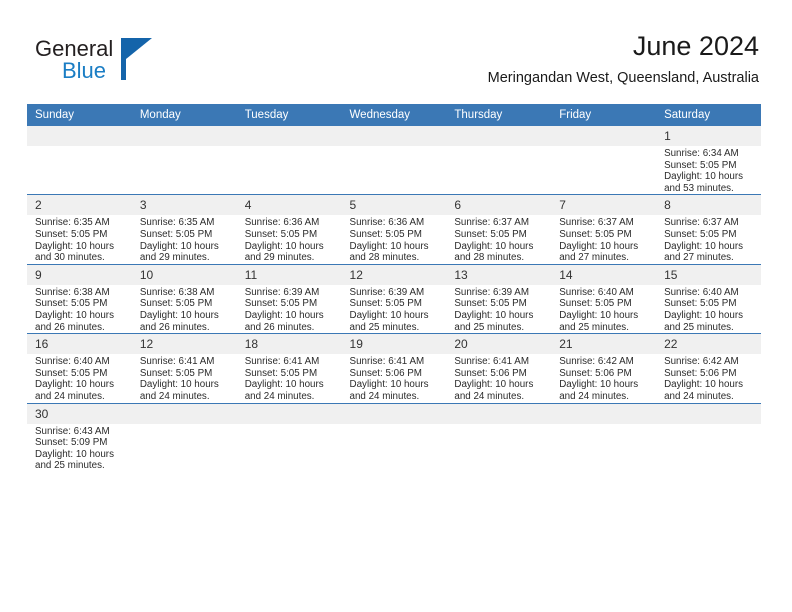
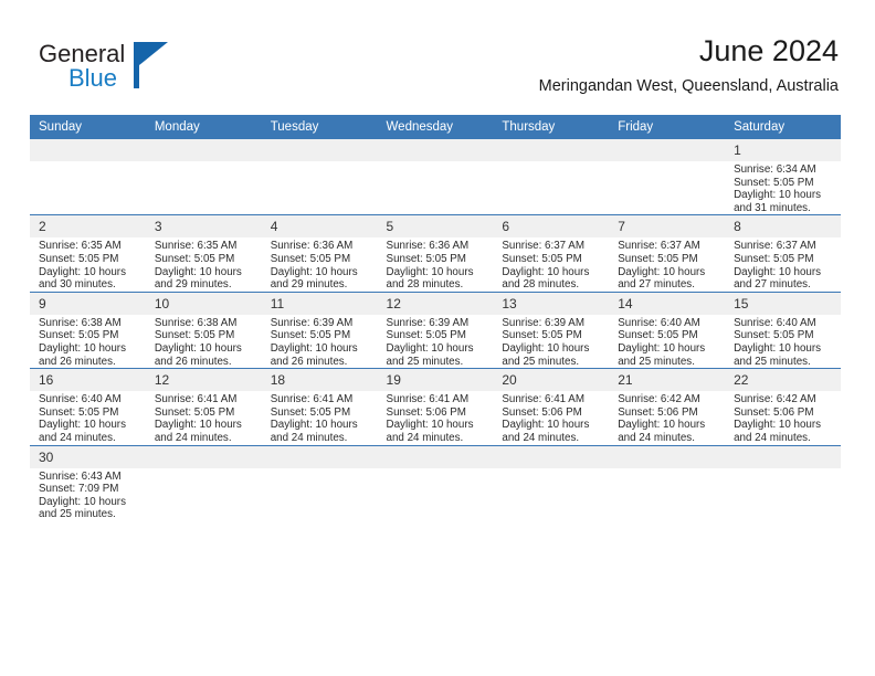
  General
  Blue
  June 2024
  Meringandan West, Queensland, Australia
  Sunday	Monday	Tuesday	Wednesday	Thursday	Friday	Saturday
- 						1 Sunrise: 6:34 AM Sunset: 5:05 PM Daylight: 10 hours and 53 minutes.
+ 						1 Sunrise: 6:34 AM Sunset: 5:05 PM Daylight: 10 hours and 31 minutes.
  2 Sunrise: 6:35 AM Sunset: 5:05 PM Daylight: 10 hours and 30 minutes.	3 Sunrise: 6:35 AM Sunset: 5:05 PM Daylight: 10 hours and 29 minutes.	4 Sunrise: 6:36 AM Sunset: 5:05 PM Daylight: 10 hours and 29 minutes.	5 Sunrise: 6:36 AM Sunset: 5:05 PM Daylight: 10 hours and 28 minutes.	6 Sunrise: 6:37 AM Sunset: 5:05 PM Daylight: 10 hours and 28 minutes.	7 Sunrise: 6:37 AM Sunset: 5:05 PM Daylight: 10 hours and 27 minutes.	8 Sunrise: 6:37 AM Sunset: 5:05 PM Daylight: 10 hours and 27 minutes.
  9 Sunrise: 6:38 AM Sunset: 5:05 PM Daylight: 10 hours and 26 minutes.	10 Sunrise: 6:38 AM Sunset: 5:05 PM Daylight: 10 hours and 26 minutes.	11 Sunrise: 6:39 AM Sunset: 5:05 PM Daylight: 10 hours and 26 minutes.	12 Sunrise: 6:39 AM Sunset: 5:05 PM Daylight: 10 hours and 25 minutes.	13 Sunrise: 6:39 AM Sunset: 5:05 PM Daylight: 10 hours and 25 minutes.	14 Sunrise: 6:40 AM Sunset: 5:05 PM Daylight: 10 hours and 25 minutes.	15 Sunrise: 6:40 AM Sunset: 5:05 PM Daylight: 10 hours and 25 minutes.
  16 Sunrise: 6:40 AM Sunset: 5:05 PM Daylight: 10 hours and 24 minutes.	12 Sunrise: 6:41 AM Sunset: 5:05 PM Daylight: 10 hours and 24 minutes.	18 Sunrise: 6:41 AM Sunset: 5:05 PM Daylight: 10 hours and 24 minutes.	19 Sunrise: 6:41 AM Sunset: 5:06 PM Daylight: 10 hours and 24 minutes.	20 Sunrise: 6:41 AM Sunset: 5:06 PM Daylight: 10 hours and 24 minutes.	21 Sunrise: 6:42 AM Sunset: 5:06 PM Daylight: 10 hours and 24 minutes.	22 Sunrise: 6:42 AM Sunset: 5:06 PM Daylight: 10 hours and 24 minutes.
- 30 Sunrise: 6:43 AM Sunset: 5:09 PM Daylight: 10 hours and 25 minutes.
+ 30 Sunrise: 6:43 AM Sunset: 7:09 PM Daylight: 10 hours and 25 minutes.
